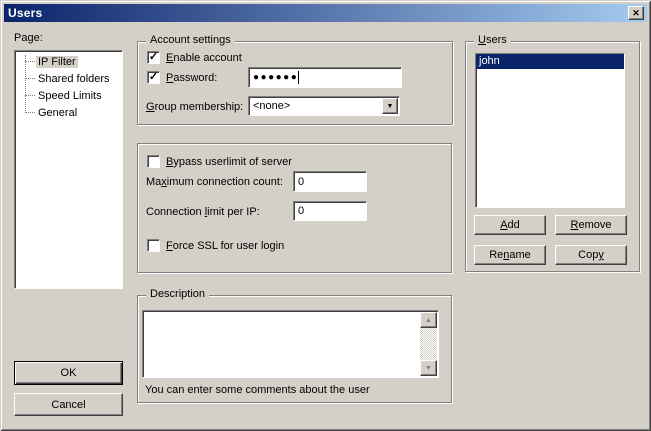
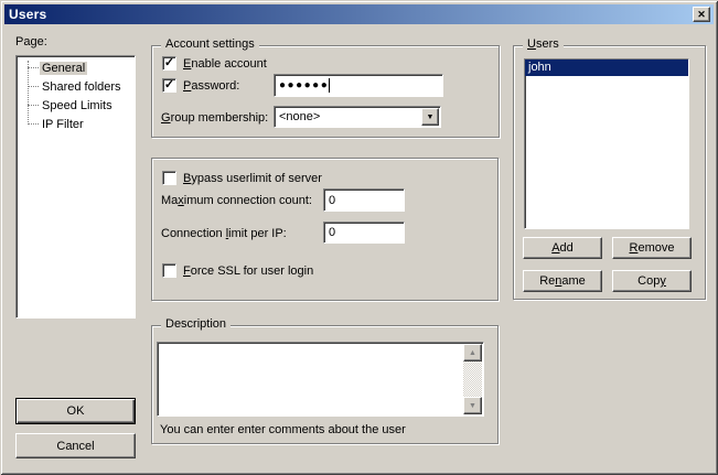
  Users
  ✕
  Page:
- IP Filter
+ General
  Shared folders
  Speed Limits
- General
+ IP Filter
  OK
  Cancel
  Account settings
  ✓
  Enable account
  ✓
  Password:
  ●●●●●●
  Group membership:
  <none>
  Bypass userlimit of server
  Maximum connection count:
  0
  Connection limit per IP:
  0
  Force SSL for user login
  Description
- You can enter some comments about the user
+ You can enter enter comments about the user
  Users
  john
  A
  dd
  R
  emove
  Re
  n
  ame
  Cop
  y
